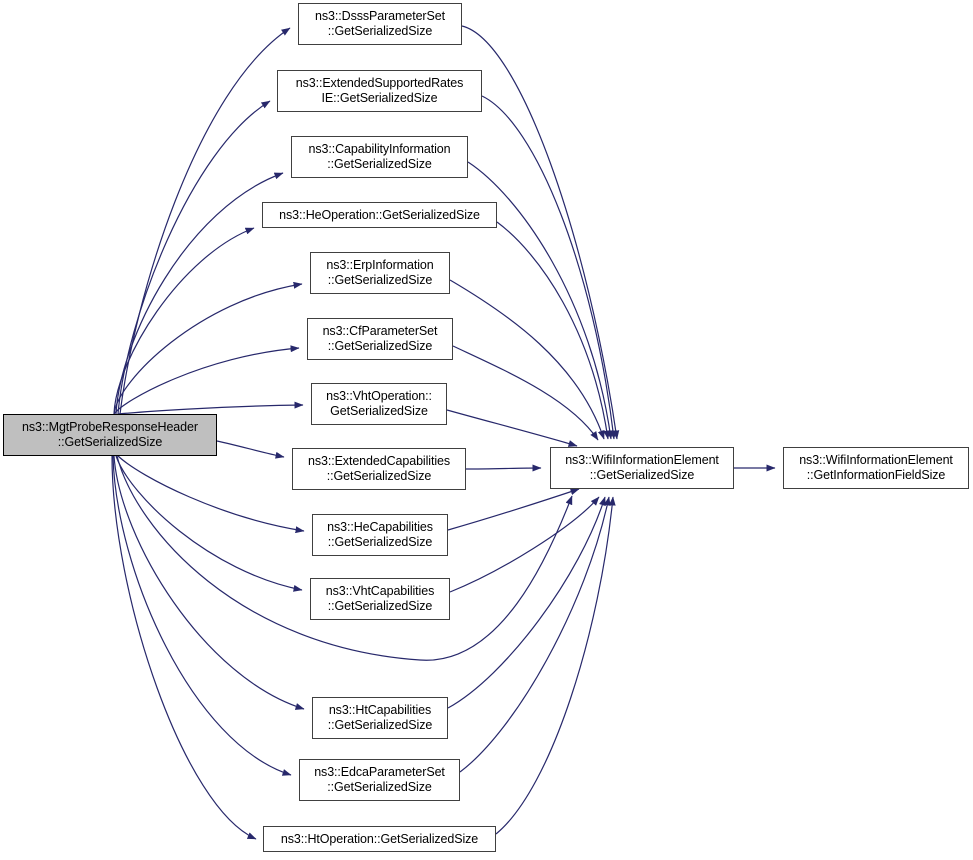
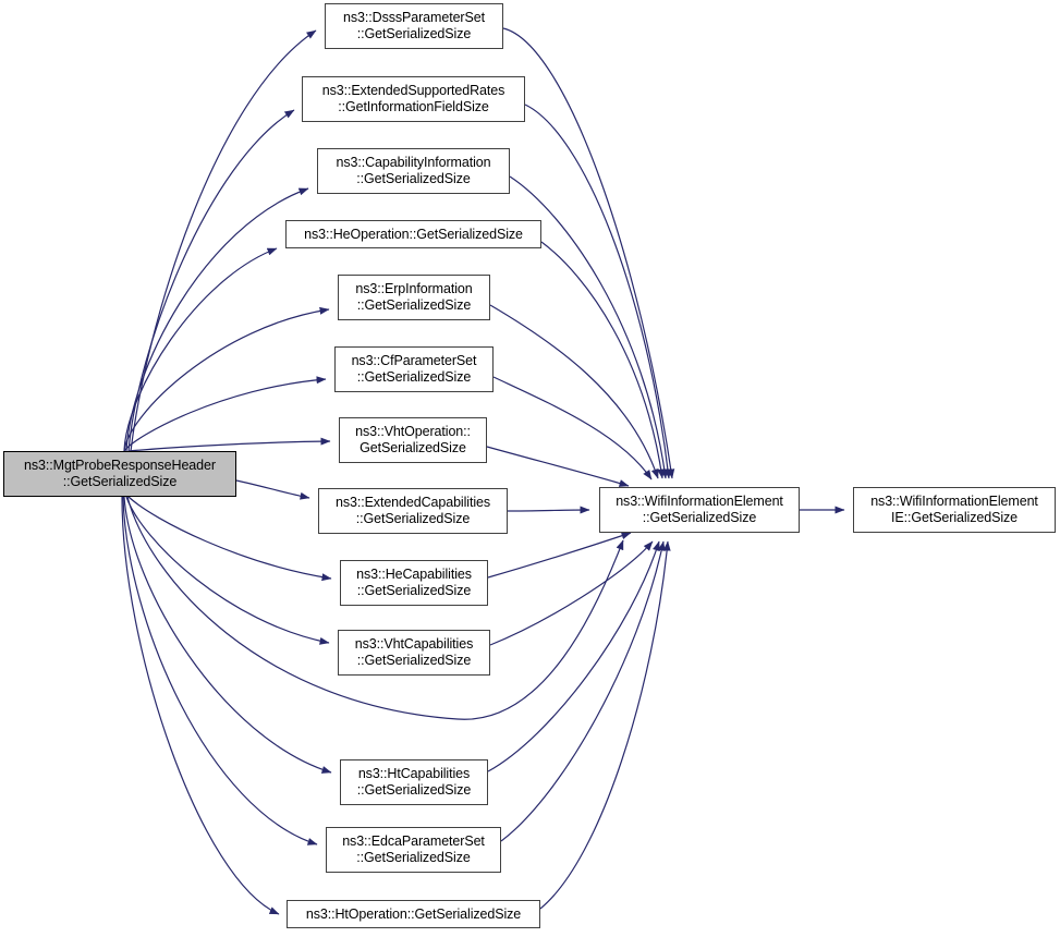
  ns3::MgtProbeResponseHeader
  ::GetSerializedSize
  ns3::DsssParameterSet
  ::GetSerializedSize
  ns3::ExtendedSupportedRates
- IE::GetSerializedSize
+ ::GetInformationFieldSize
  ns3::CapabilityInformation
  ::GetSerializedSize
  ns3::HeOperation::GetSerializedSize
  ns3::ErpInformation
  ::GetSerializedSize
  ns3::CfParameterSet
  ::GetSerializedSize
  ns3::VhtOperation::
  GetSerializedSize
  ns3::ExtendedCapabilities
  ::GetSerializedSize
  ns3::HeCapabilities
  ::GetSerializedSize
  ns3::VhtCapabilities
  ::GetSerializedSize
  ns3::HtCapabilities
  ::GetSerializedSize
  ns3::EdcaParameterSet
  ::GetSerializedSize
  ns3::HtOperation::GetSerializedSize
  ns3::WifiInformationElement
  ::GetSerializedSize
  ns3::WifiInformationElement
- ::GetInformationFieldSize
+ IE::GetSerializedSize
